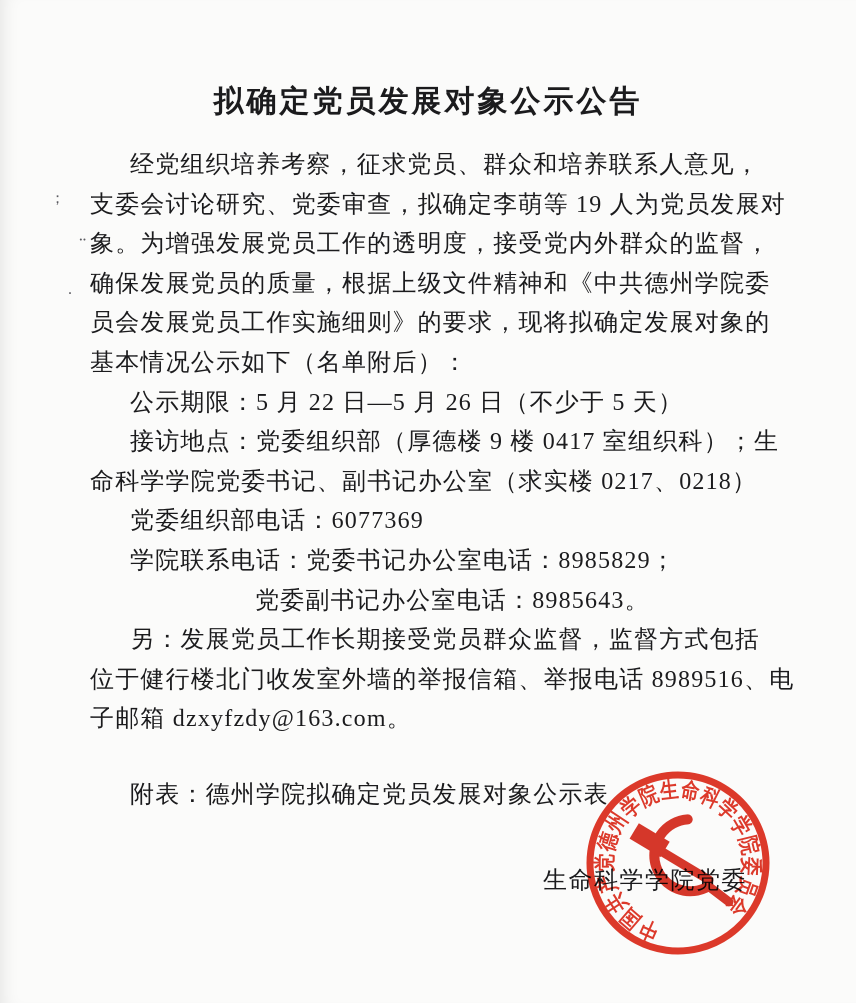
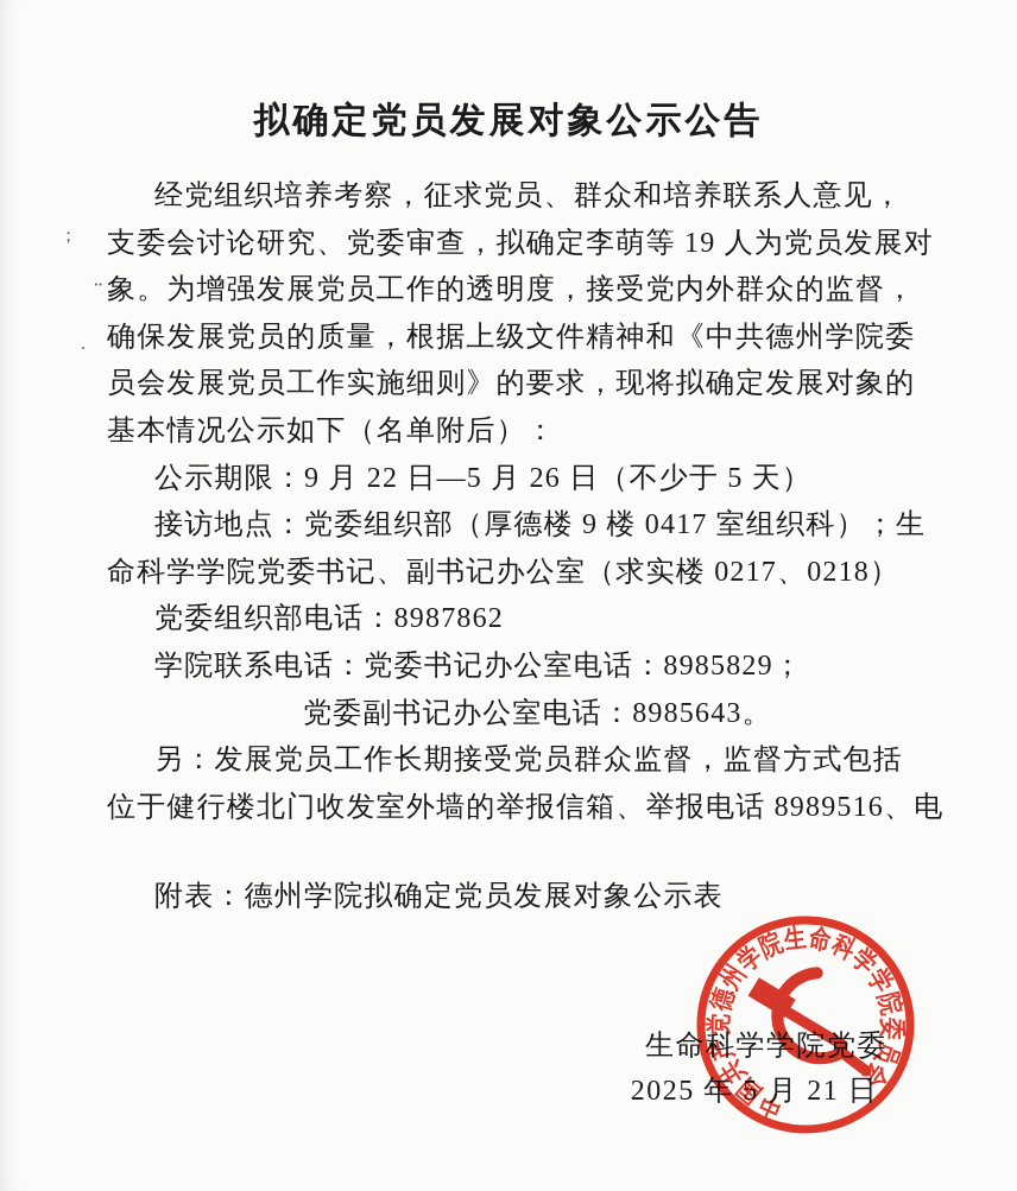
  拟确定党员发展对象公示公告
  经党组织培养考察，征求党员、群众和培养联系人意见，
  支委会讨论研究、党委审查，拟确定李萌等 19 人为党员发展对
  象。为增强发展党员工作的透明度，接受党内外群众的监督，
  确保发展党员的质量，根据上级文件精神和《中共德州学院委
  员会发展党员工作实施细则》的要求，现将拟确定发展对象的
  基本情况公示如下（名单附后）：
- 公示期限：5 月 22 日—5 月 26 日（不少于 5 天）
+ 公示期限：9 月 22 日—5 月 26 日（不少于 5 天）
  接访地点：党委组织部（厚德楼 9 楼 0417 室组织科）；生
  命科学学院党委书记、副书记办公室（求实楼 0217、0218）
- 党委组织部电话：6077369
+ 党委组织部电话：8987862
  学院联系电话：党委书记办公室电话：8985829；
  党委副书记办公室电话：8985643。
  另：发展党员工作长期接受党员群众监督，监督方式包括
  位于健行楼北门收发室外墙的举报信箱、举报电话 8989516、电
- 子邮箱 dzxyfzdy@163.com。
  附表：德州学院拟确定党员发展对象公示表
  生命科学学院委
+ 2025 年 5 月 21 日
  ；
  ··
  .
